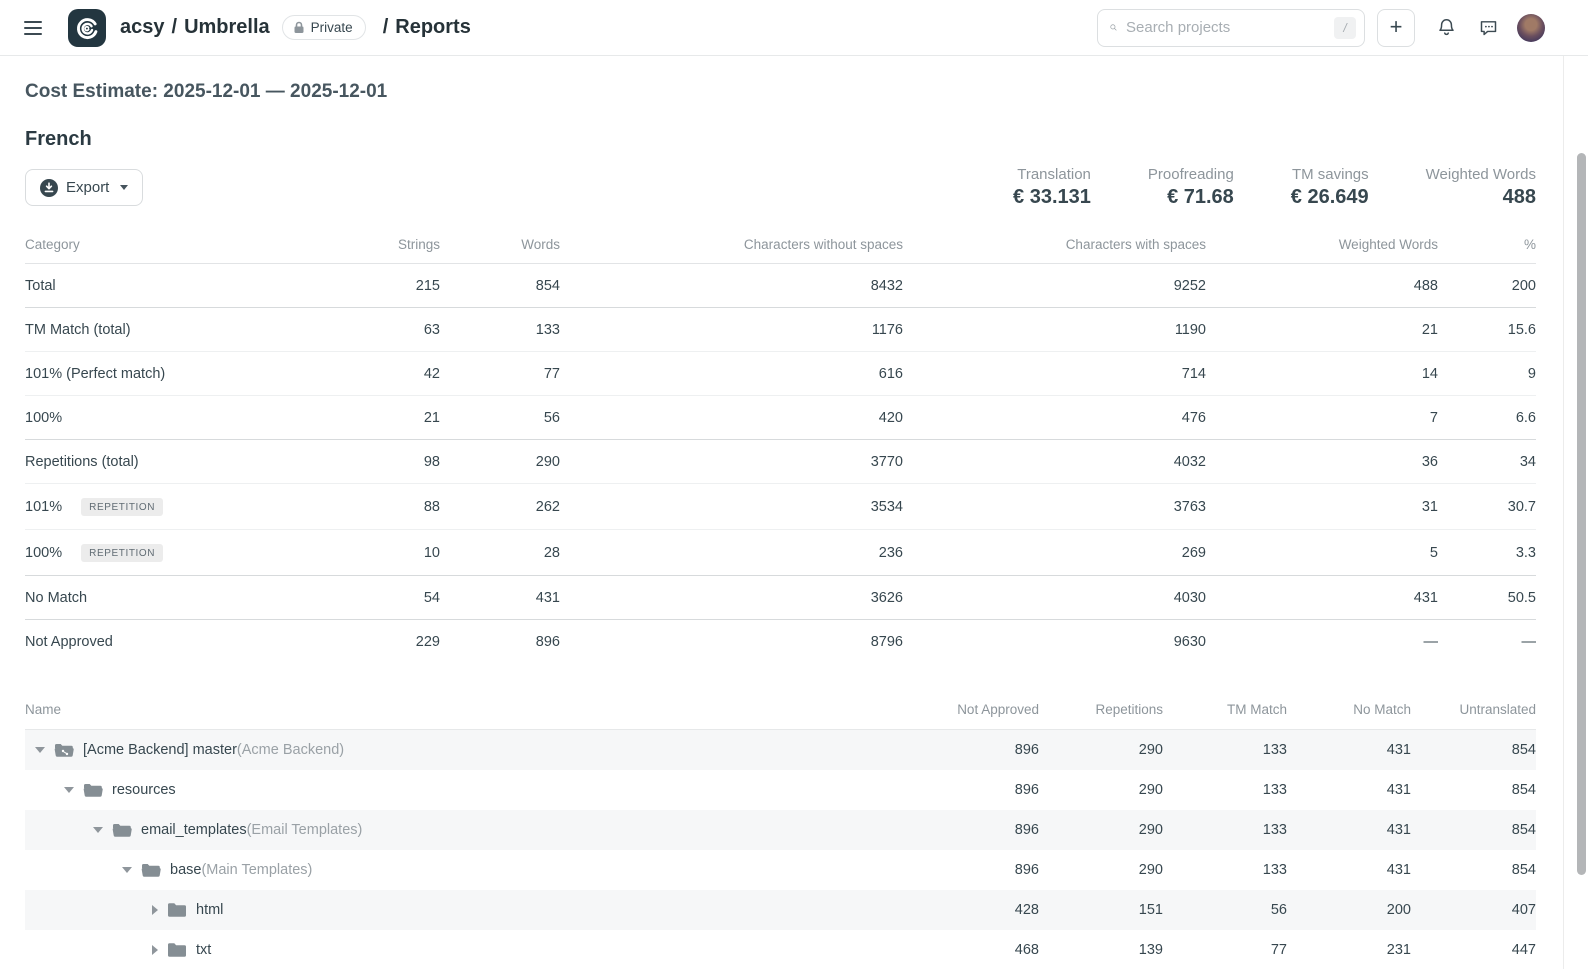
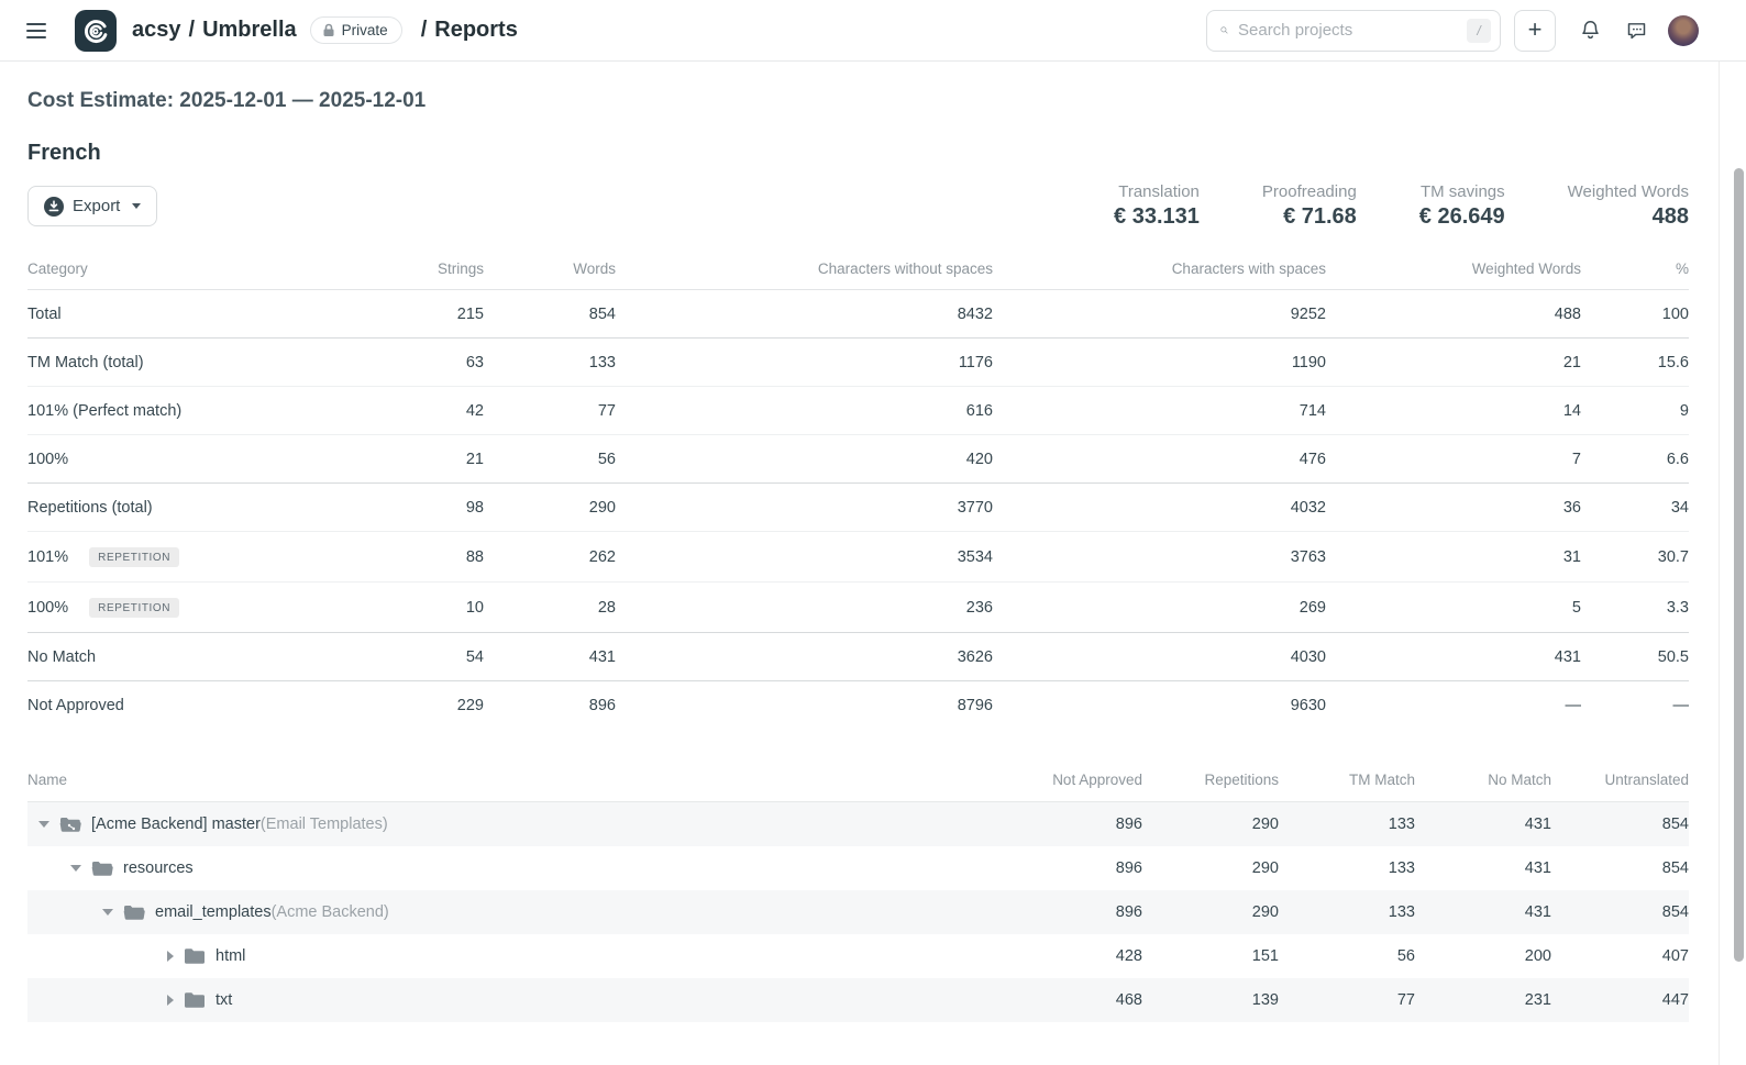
  acsy
  /
  Umbrella
  Private
  /
  Reports
  Search projects
  /
  +
  Cost Estimate: 2025-12-01 — 2025-12-01
  French
  Export
  Translation
  € 33.131
  Proofreading
  € 71.68
  TM savings
  € 26.649
  Weighted Words
  488
  Category	Strings	Words	Characters without spaces	Characters with spaces	Weighted Words	%
- Total	215	854	8432	9252	488	200
+ Total	215	854	8432	9252	488	100
  TM Match (total)	63	133	1176	1190	21	15.6
  101% (Perfect match)	42	77	616	714	14	9
  100%	21	56	420	476	7	6.6
  Repetitions (total)	98	290	3770	4032	36	34
  101% REPETITION	88	262	3534	3763	31	30.7
  100% REPETITION	10	28	236	269	5	3.3
  No Match	54	431	3626	4030	431	50.5
  Not Approved	229	896	8796	9630	—	—
  Name	Not Approved	Repetitions	TM Match	No Match	Untranslated
- [Acme Backend] master(Acme Backend)	896	290	133	431	854
+ [Acme Backend] master(Email Templates)	896	290	133	431	854
  resources	896	290	133	431	854
- email_templates(Email Templates)	896	290	133	431	854
+ email_templates(Acme Backend)	896	290	133	431	854
- base(Main Templates)	896	290	133	431	854
  html	428	151	56	200	407
  txt	468	139	77	231	447
